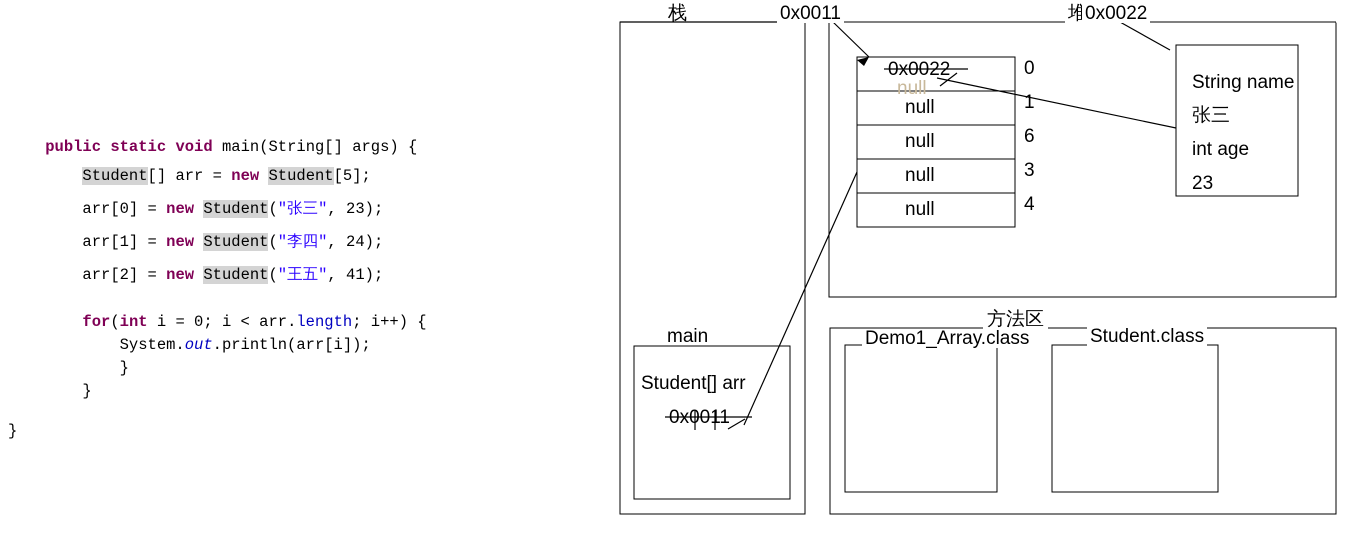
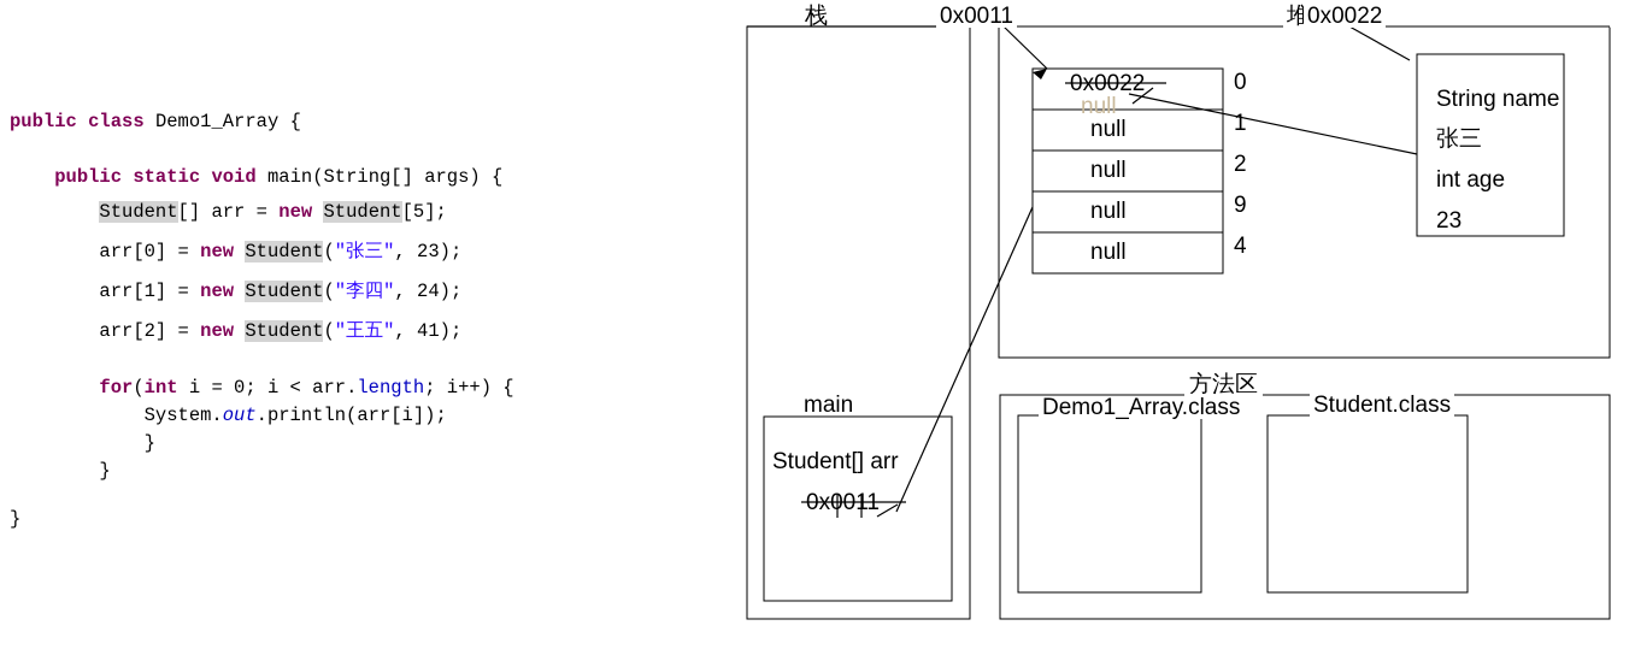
+ public class Demo1_Array {
  public static void main(String[] args) {
  Student[] arr = new Student[5];
  arr[0] = new Student("张三", 23);
  arr[1] = new Student("李四", 24);
  arr[2] = new Student("王五", 41);
  for(int i = 0; i < arr.length; i++) {
  System.out.println(arr[i]);
  }
  }
  }
  栈
  0x0011
  堆
  0x0022
  0x0022
  null
  null
  null
  null
  null
  0
  1
- 6
+ 2
- 3
+ 9
  4
  String name
  张三
  int age
  23
  main
  Student[] arr
  0x0011
  方法区
  Demo1_Array.class
  Student.class
